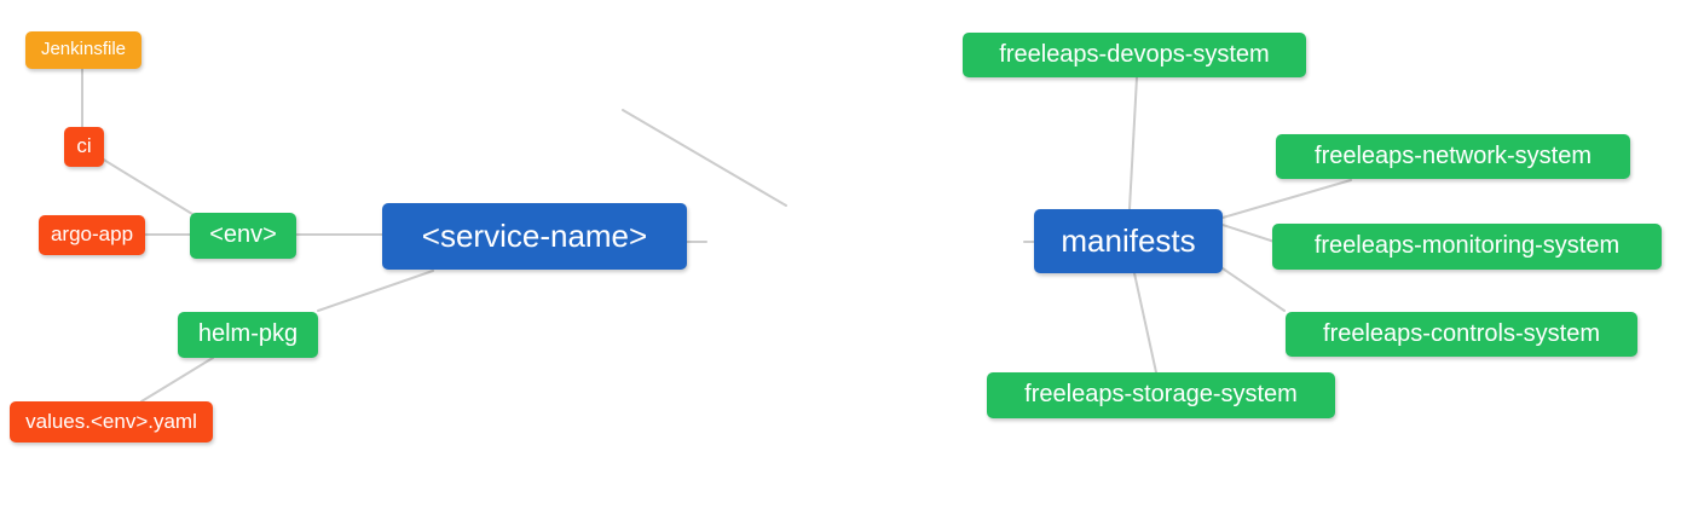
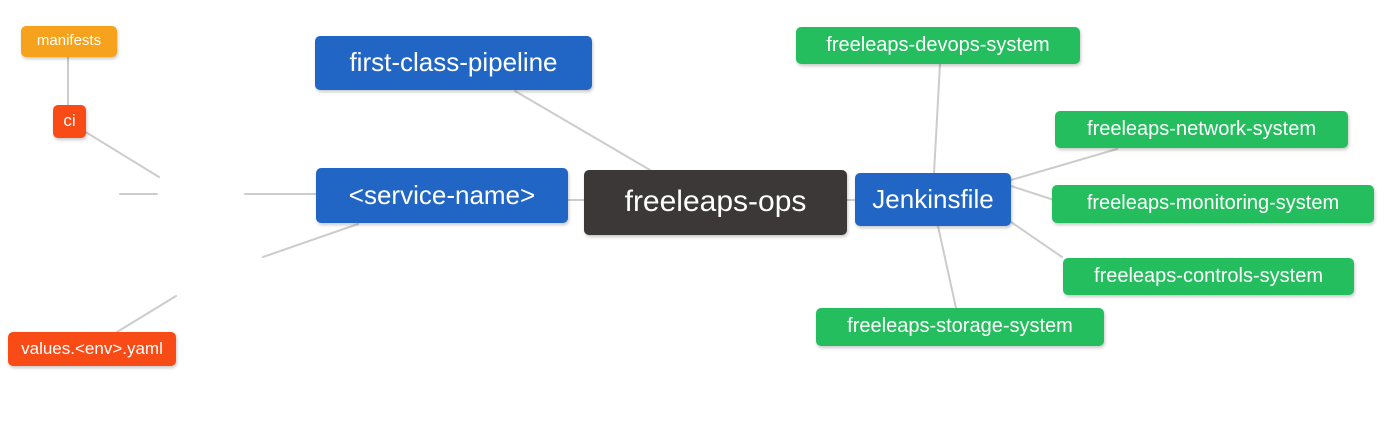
+ freeleaps-ops
+ first-class-pipeline
  <service-name>
- manifests
+ Jenkinsfile
- <env>
- helm-pkg
  ci
- argo-app
- Jenkinsfile
+ manifests
  values.<env>.yaml
  freeleaps-devops-system
  freeleaps-network-system
  freeleaps-monitoring-system
  freeleaps-controls-system
  freeleaps-storage-system
